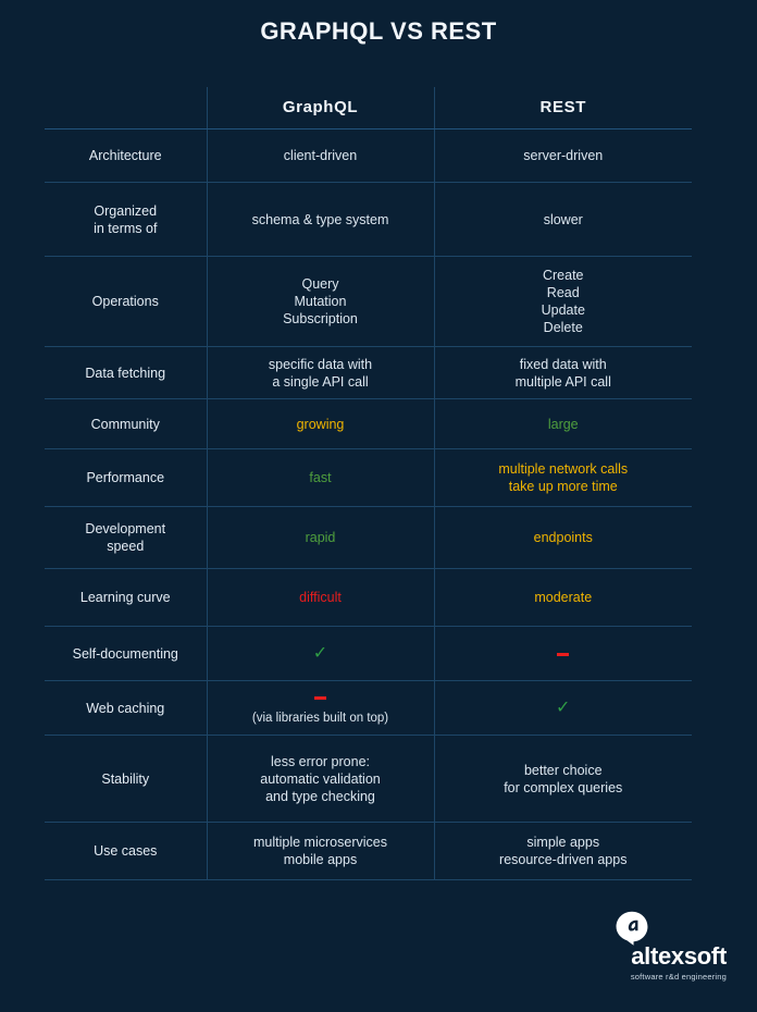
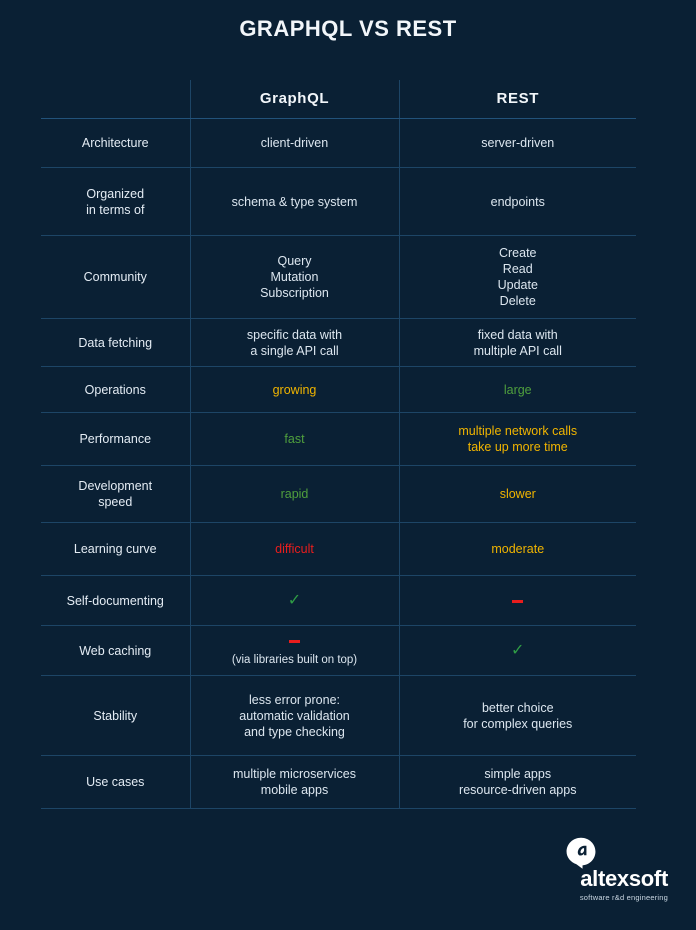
  GRAPHQL VS REST
  	GraphQL	REST
  Architecture	client-driven	server-driven
- Organizedin terms of	schema & type system	slower
+ Organizedin terms of	schema & type system	endpoints
- Operations	QueryMutationSubscription	CreateReadUpdateDelete
+ Community	QueryMutationSubscription	CreateReadUpdateDelete
  Data fetching	specific data witha single API call	fixed data withmultiple API call
- Community	growing	large
+ Operations	growing	large
  Performance	fast	multiple network callstake up more time
- Developmentspeed	rapid	endpoints
+ Developmentspeed	rapid	slower
  Learning curve	difficult	moderate
  Self-documenting	✓
  Web caching	(via libraries built on top)	✓
  Stability	less error prone:automatic validationand type checking	better choicefor complex queries
  Use cases	multiple microservicesmobile apps	simple appsresource-driven apps
  altexsoft
  software r&d engineering
